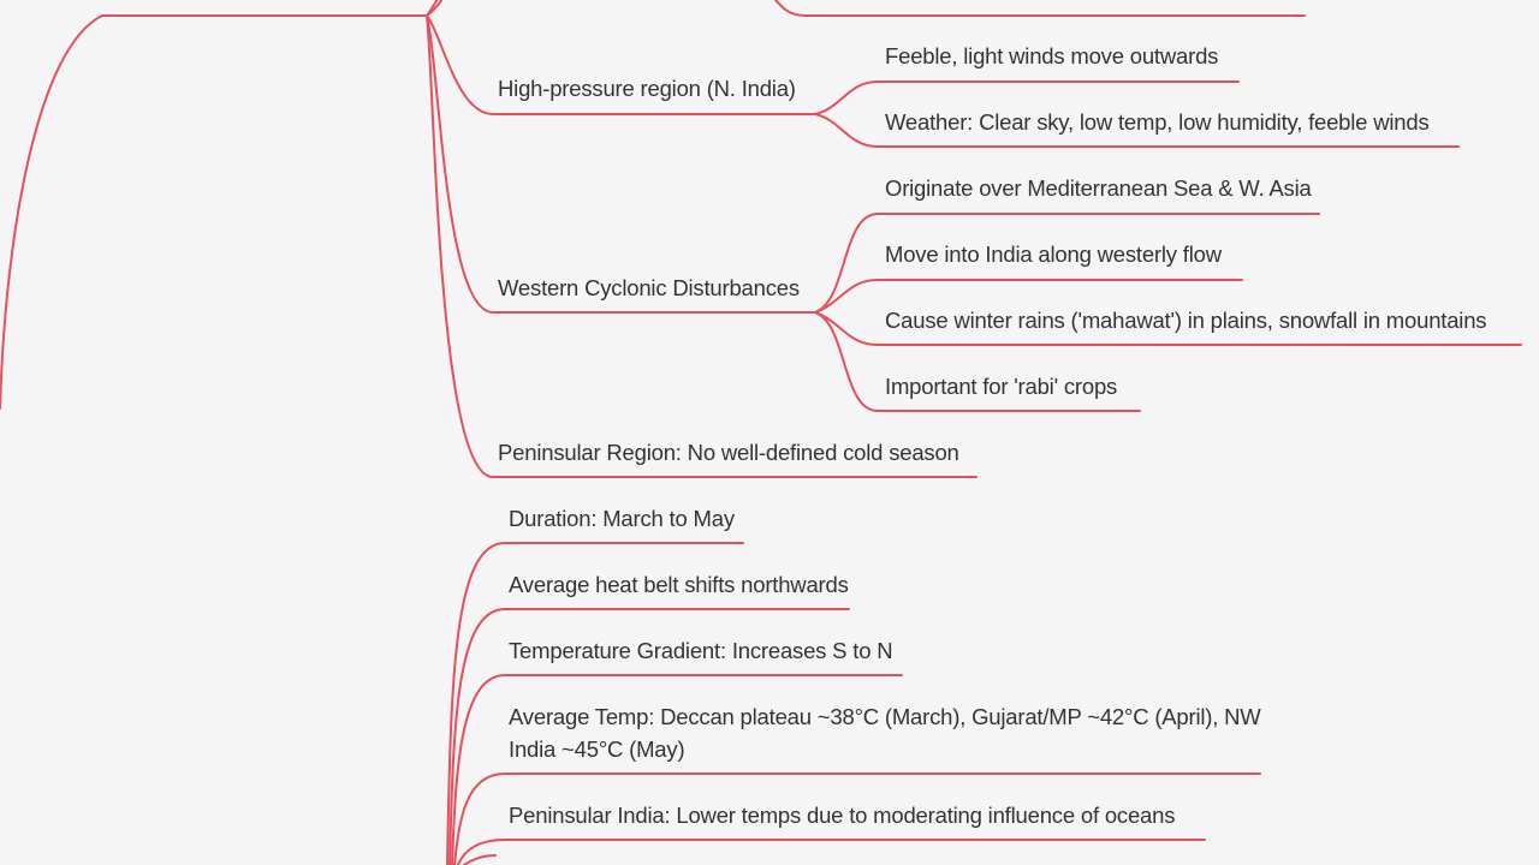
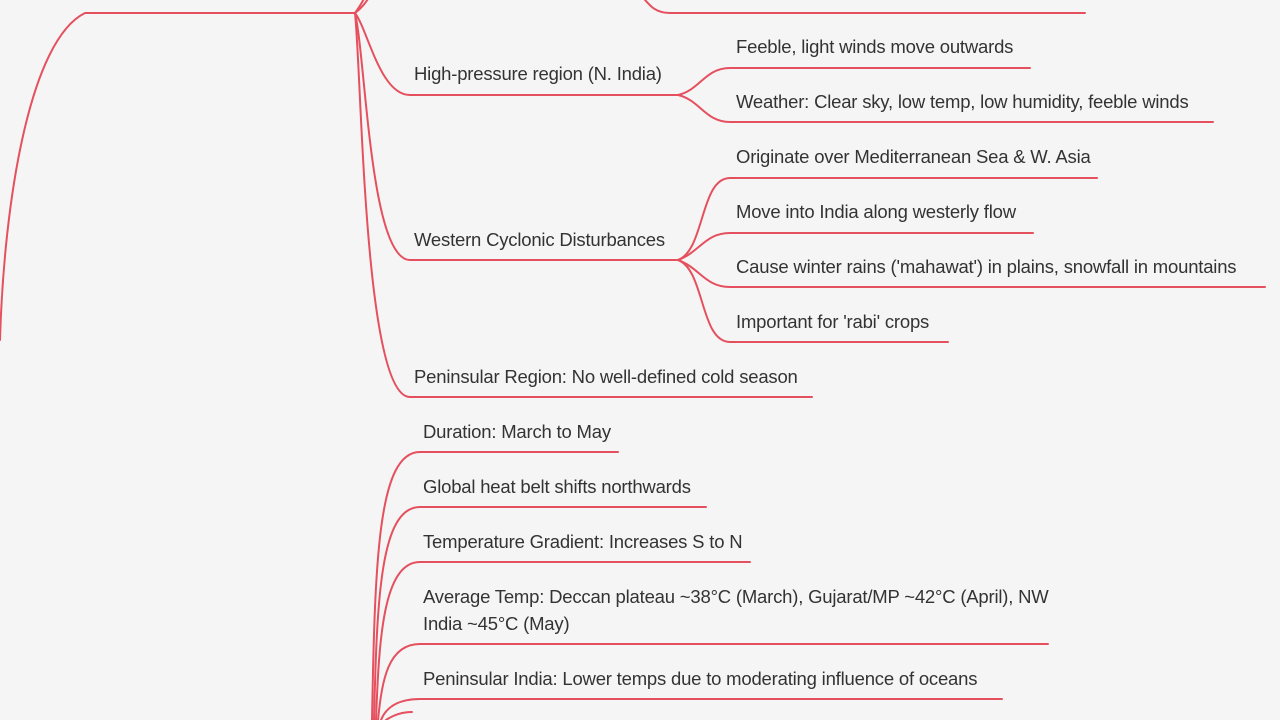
  High-pressure region (N. India)
  Feeble, light winds move outwards
  Weather: Clear sky, low temp, low humidity, feeble winds
  Western Cyclonic Disturbances
  Originate over Mediterranean Sea & W. Asia
  Move into India along westerly flow
  Cause winter rains ('mahawat') in plains, snowfall in mountains
  Important for 'rabi' crops
  Peninsular Region: No well-defined cold season
  Duration: March to May
- Average heat belt shifts northwards
+ Global heat belt shifts northwards
  Temperature Gradient: Increases S to N
  Average Temp: Deccan plateau ~38°C (March), Gujarat/MP ~42°C (April), NW India ~45°C (May)
  Peninsular India: Lower temps due to moderating influence of oceans
